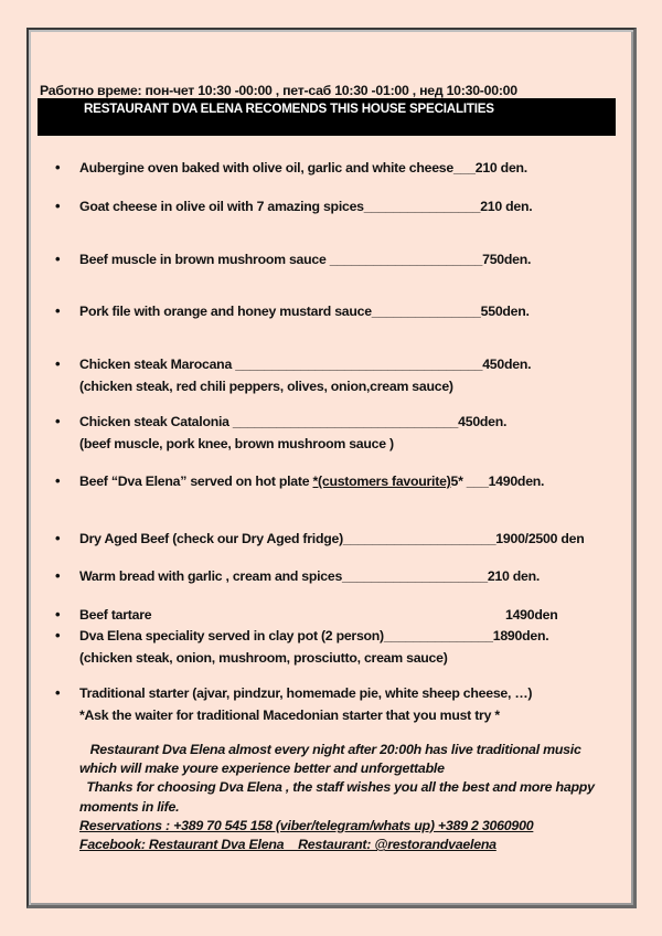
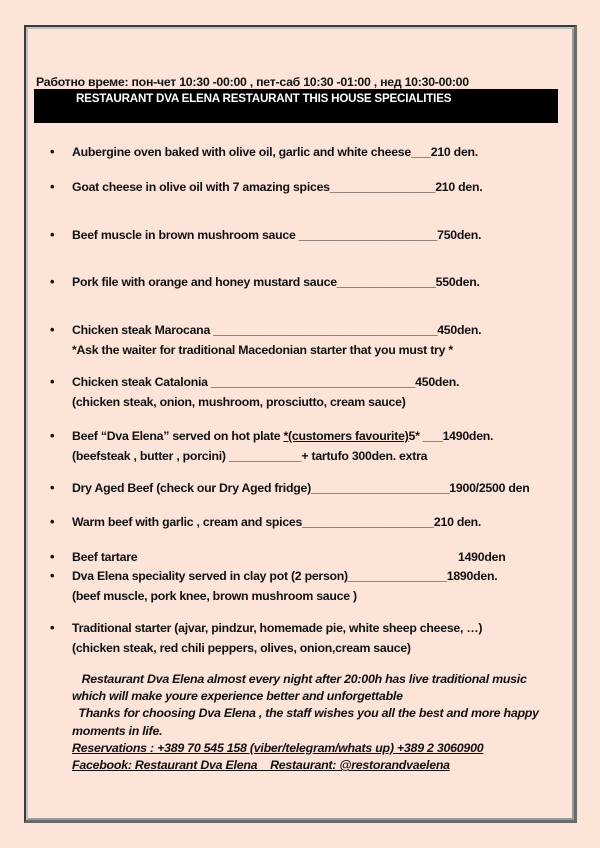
  Работно време: пон-чет 10:30 -00:00 , пет-саб 10:30 -01:00 , нед 10:30-00:00
- RESTAURANT DVA ELENA RECOMENDS THIS HOUSE SPECIALITIES
+ RESTAURANT DVA ELENA RESTAURANT THIS HOUSE SPECIALITIES
  •
  Aubergine oven baked with olive oil, garlic and white cheese___210 den.
  •
  Goat cheese in olive oil with 7 amazing spices________________210 den.
  •
  Beef muscle in brown mushroom sauce _____________________750den.
  •
  Pork file with orange and honey mustard sauce_______________550den.
  •
  Chicken steak Marocana __________________________________450den.
- (chicken steak, red chili peppers, olives, onion,cream sauce)
+ *Ask the waiter for traditional Macedonian starter that you must try *
  •
  Chicken steak Catalonia _______________________________450den.
- (beef muscle, pork knee, brown mushroom sauce )
+ (chicken steak, onion, mushroom, prosciutto, cream sauce)
  •
  Beef “Dva Elena” served on hot plate *(customers favourite)5* ___1490den.
+ (beefsteak , butter , porcini) ___________+ tartufo 300den. extra
  •
  Dry Aged Beef (check our Dry Aged fridge)_____________________1900/2500 den
  •
- Warm bread with garlic , cream and spices____________________210 den.
+ Warm beef with garlic , cream and spices____________________210 den.
  •
  Beef tartare
  1490den
  •
  Dva Elena speciality served in clay pot (2 person)_______________1890den.
- (chicken steak, onion, mushroom, prosciutto, cream sauce)
+ (beef muscle, pork knee, brown mushroom sauce )
  •
  Traditional starter (ajvar, pindzur, homemade pie, white sheep cheese, …)
- *Ask the waiter for traditional Macedonian starter that you must try *
+ (chicken steak, red chili peppers, olives, onion,cream sauce)
  Restaurant Dva Elena almost every night after 20:00h has live traditional music
  which will make youre experience better and unforgettable
  Thanks for choosing Dva Elena , the staff wishes you all the best and more happy
  moments in life.
  Reservations : +389 70 545 158 (viber/telegram/whats up) +389 2 3060900
  Facebook: Restaurant Dva Elena Restaurant: @restorandvaelena
